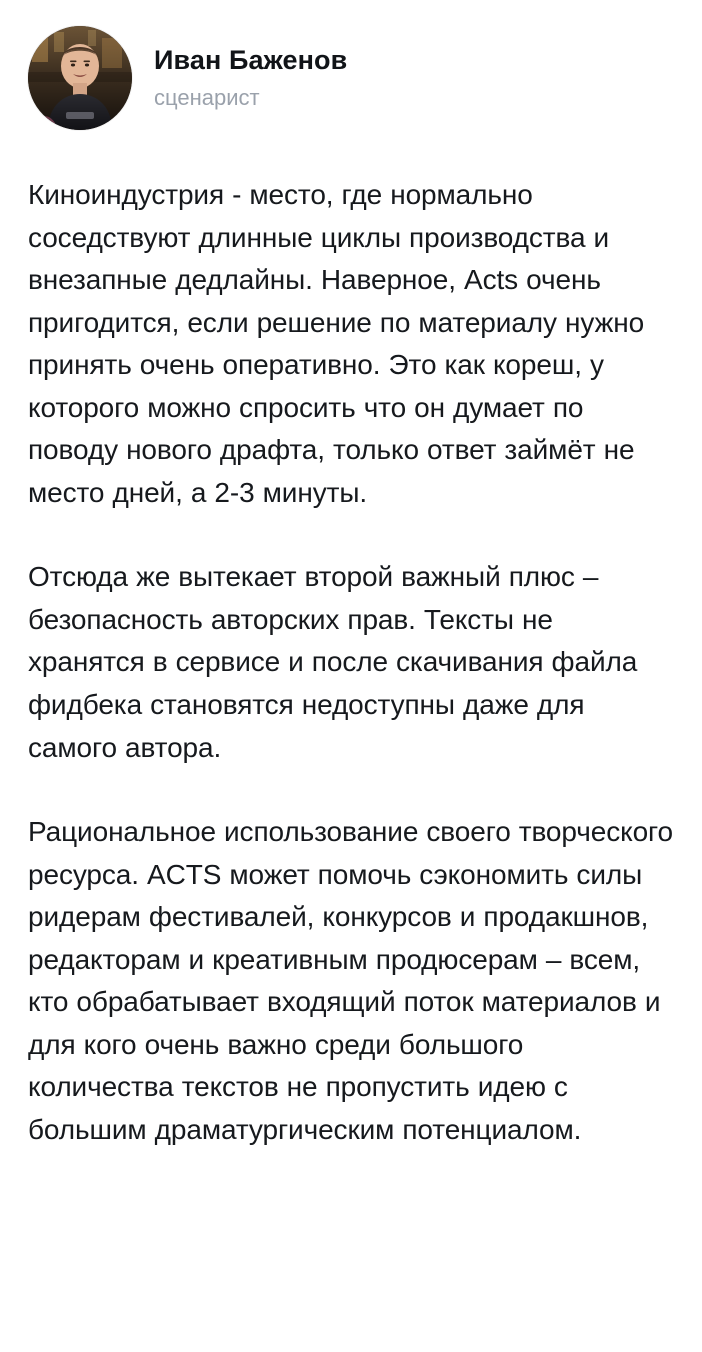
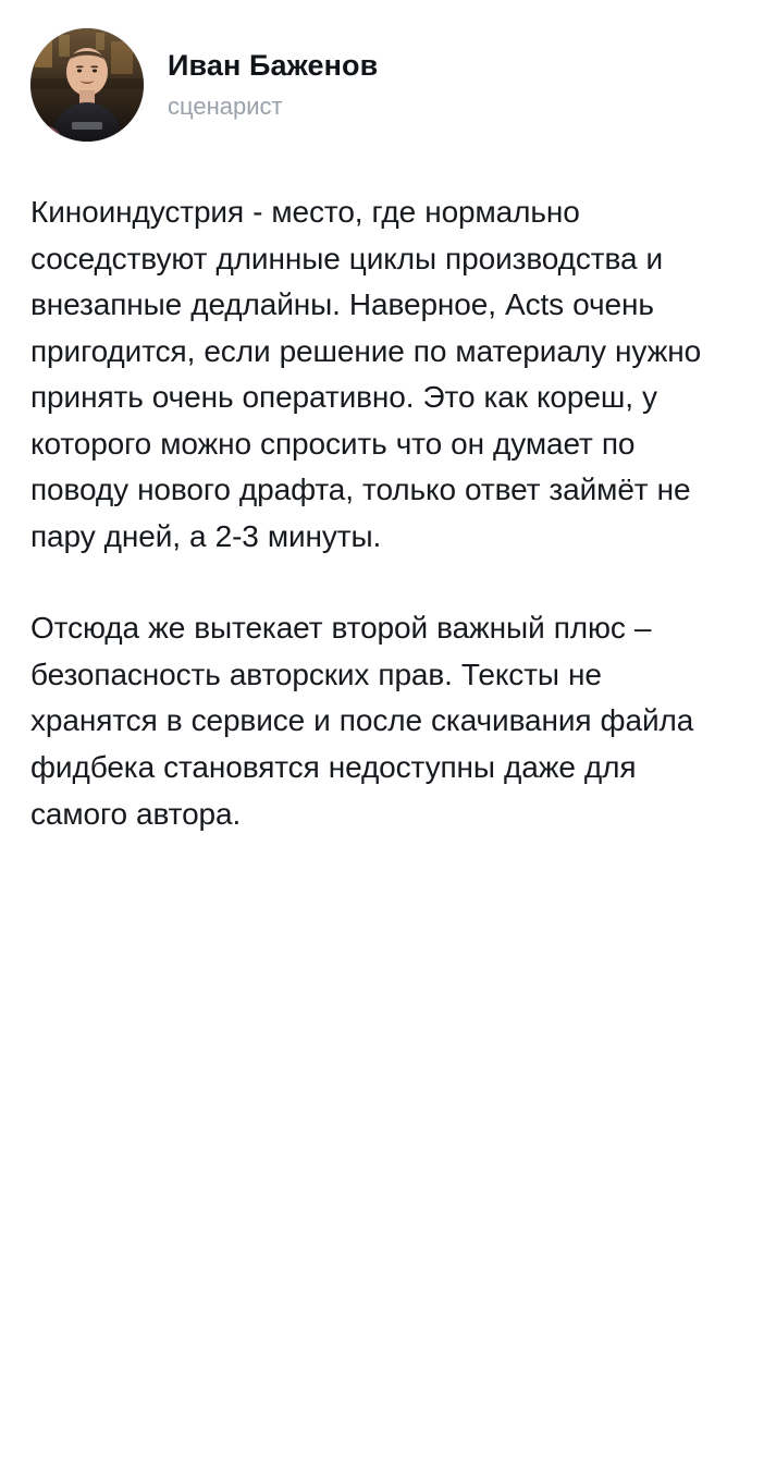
  Иван Баженов
  сценарист
- Киноиндустрия - место, где нормально соседствуют длинные циклы производства и внезапные дедлайны. Наверное, Acts очень пригодится, если решение по материалу нужно принять очень оперативно. Это как кореш, у которого можно спросить что он думает по поводу нового драфта, только ответ займёт не место дней, а 2-3 минуты.
+ Киноиндустрия - место, где нормально соседствуют длинные циклы производства и внезапные дедлайны. Наверное, Acts очень пригодится, если решение по материалу нужно принять очень оперативно. Это как кореш, у которого можно спросить что он думает по поводу нового драфта, только ответ займёт не пару дней, а 2-3 минуты.
  Отсюда же вытекает второй важный плюс – безопасность авторских прав. Тексты не хранятся в сервисе и после скачивания файла фидбека становятся недоступны даже для самого автора.
- Рациональное использование своего творческого ресурса. ACTS может помочь сэкономить силы ридерам фестивалей, конкурсов и продакшнов, редакторам и креативным продюсерам – всем, кто обрабатывает входящий поток материалов и для кого очень важно среди большого количества текстов не пропустить идею с большим драматургическим потенциалом.
